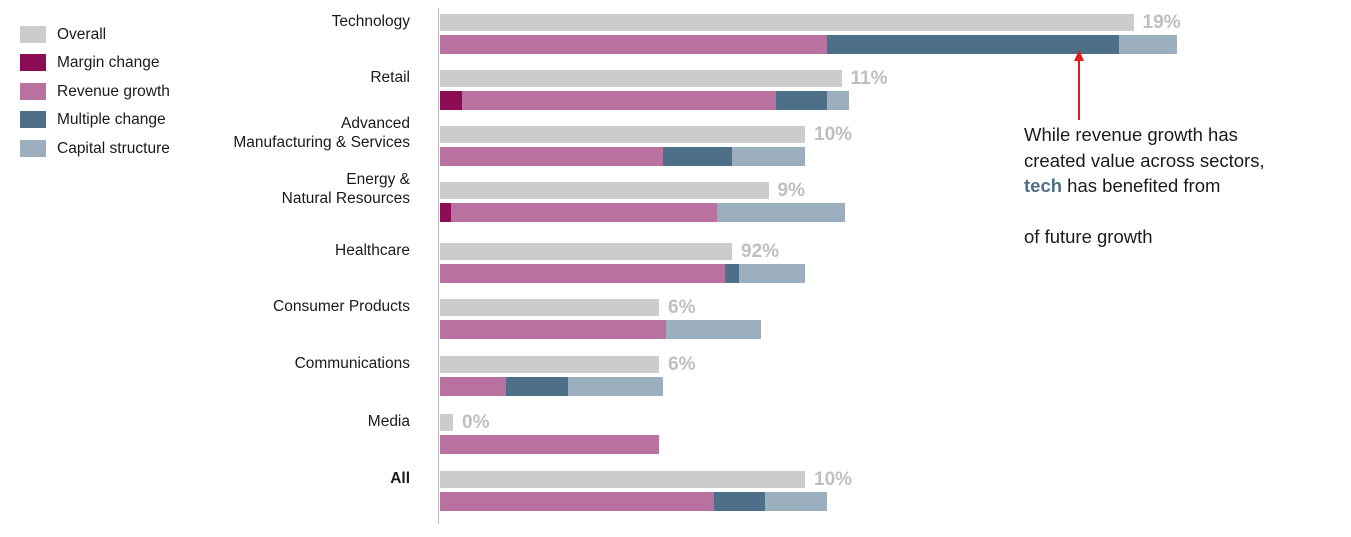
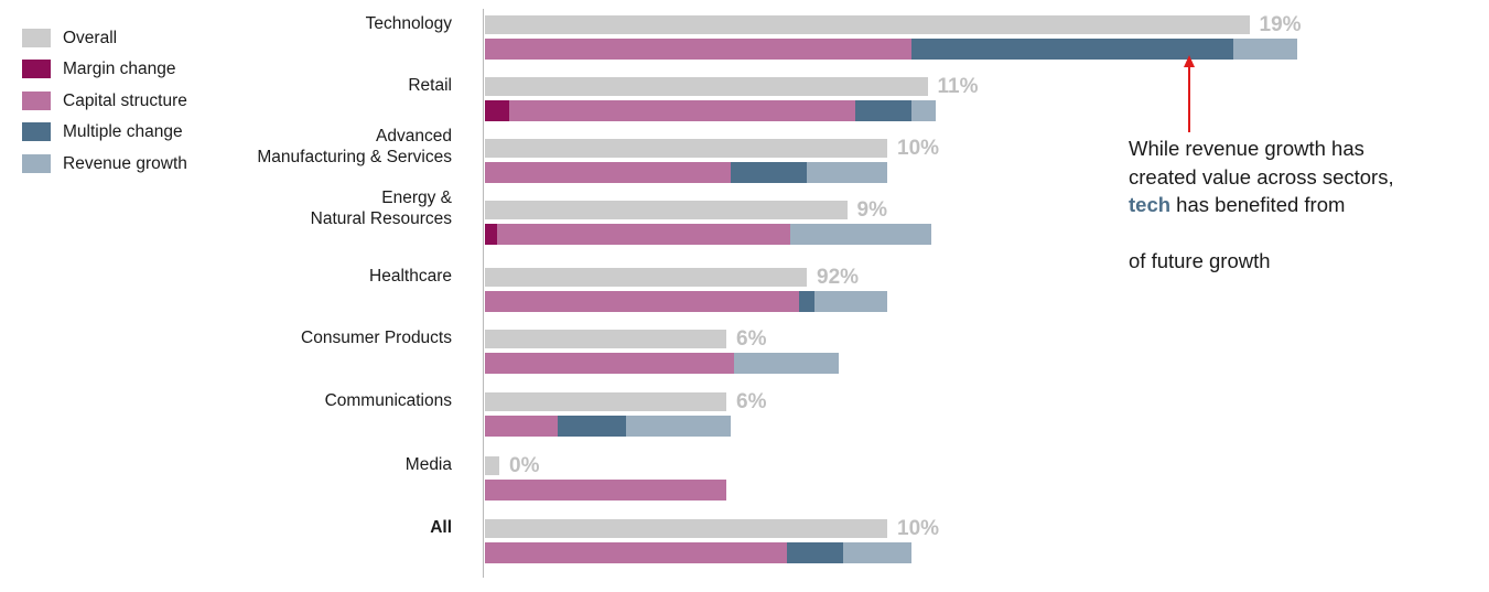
  Overall
  Margin change
- Revenue growth
+ Capital structure
  Multiple change
- Capital structure
+ Revenue growth
  Technology
  19%
  Retail
  11%
  Advanced
  Manufacturing & Services
  10%
  Energy &
  Natural Resources
  9%
  Healthcare
  92%
  Consumer Products
  6%
  Communications
  6%
  Media
  0%
  All
  10%
  While revenue growth has
  created value across sectors,
  tech has benefited from
  of future growth
